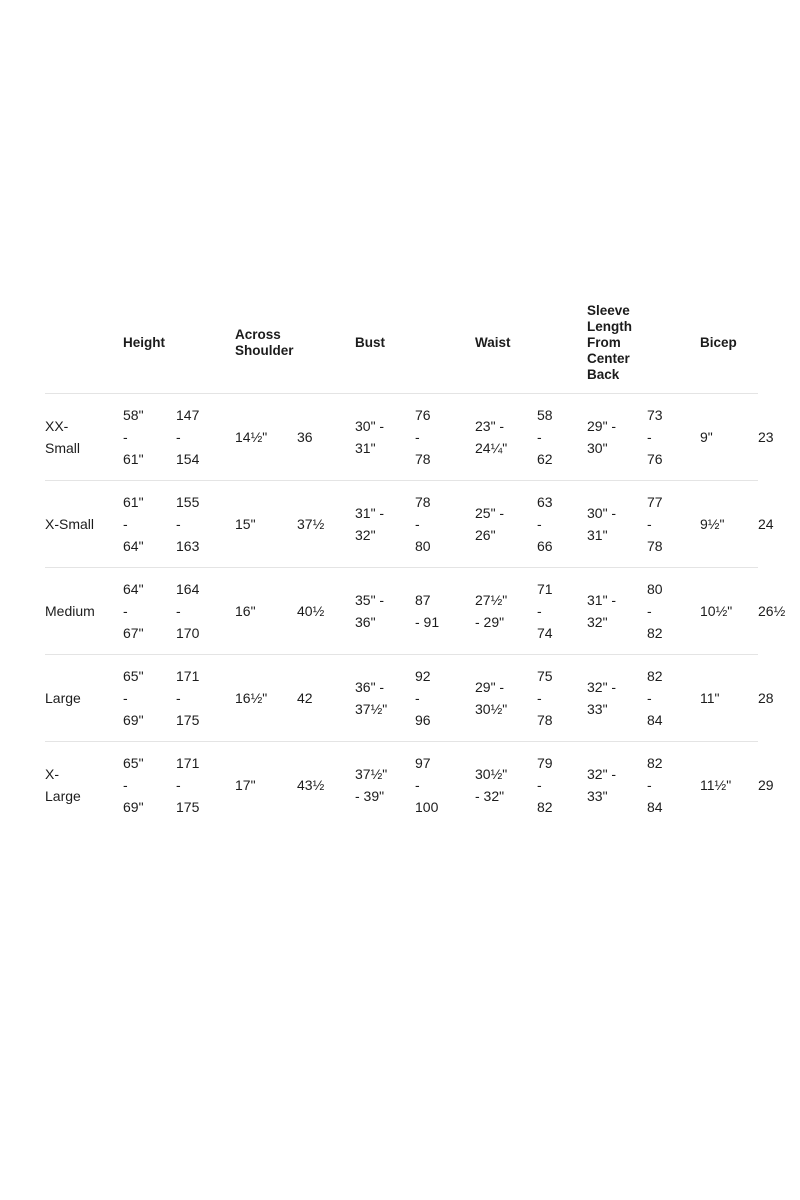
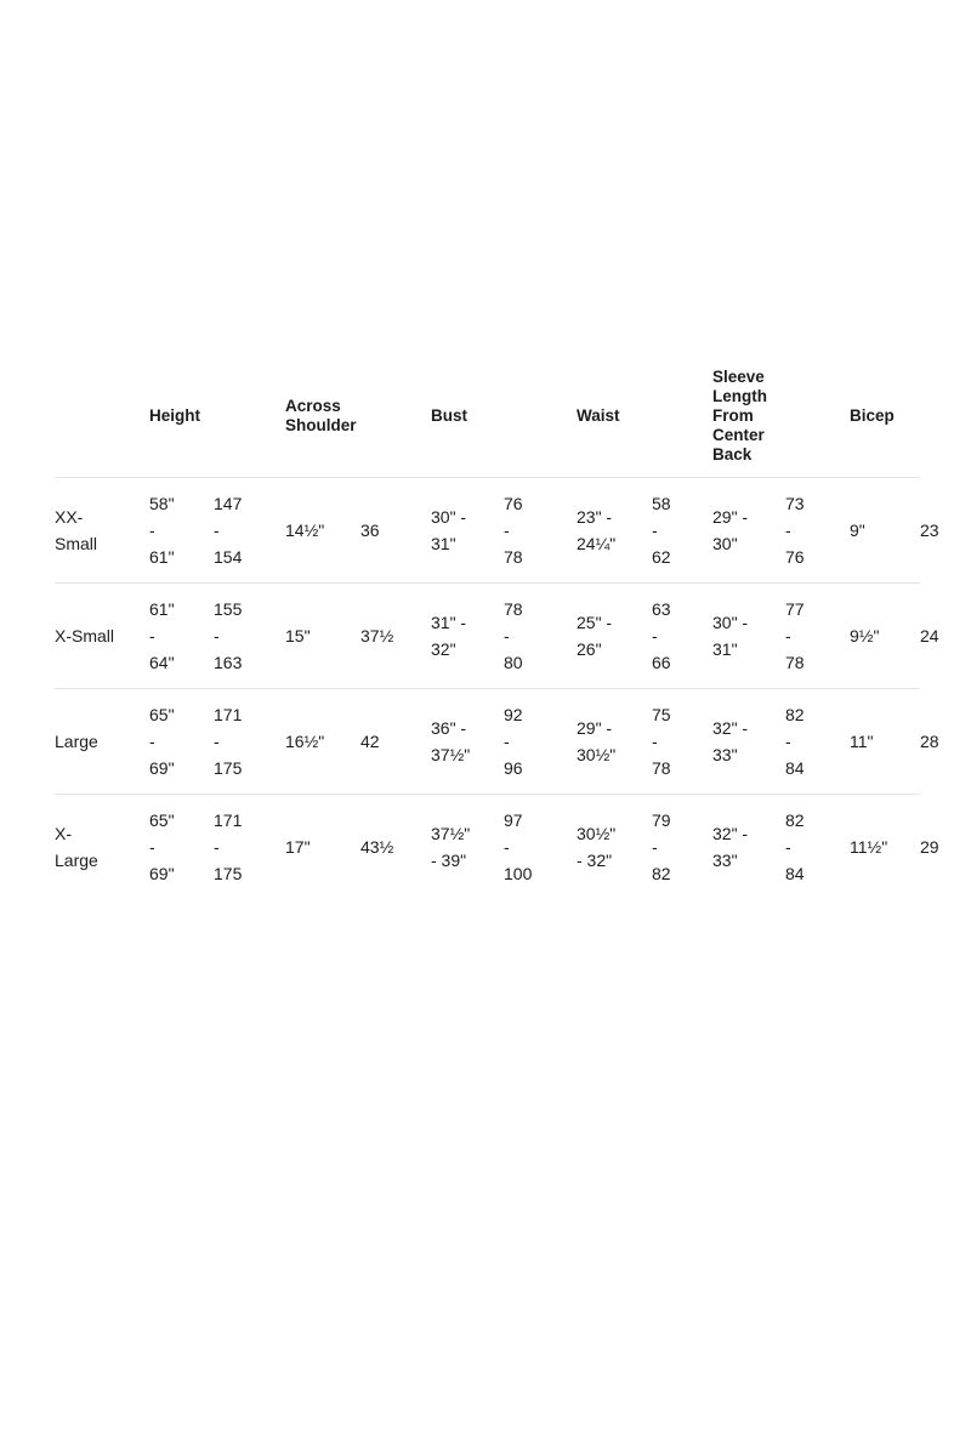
  	Height		Across Shoulder		Bust		Waist		Sleeve Length From Center Back		Bicep
  XX- Small	58" - 61"	147 - 154	14½"	36	30" - 31"	76 - 78	23" - 24¼"	58 - 62	29" - 30"	73 - 76	9"	23
  X-Small	61" - 64"	155 - 163	15"	37½	31" - 32"	78 - 80	25" - 26"	63 - 66	30" - 31"	77 - 78	9½"	24
- Medium	64" - 67"	164 - 170	16"	40½	35" - 36"	87 - 91	27½" - 29"	71 - 74	31" - 32"	80 - 82	10½"	26½
  Large	65" - 69"	171 - 175	16½"	42	36" - 37½"	92 - 96	29" - 30½"	75 - 78	32" - 33"	82 - 84	11"	28
  X- Large	65" - 69"	171 - 175	17"	43½	37½" - 39"	97 - 100	30½" - 32"	79 - 82	32" - 33"	82 - 84	11½"	29
